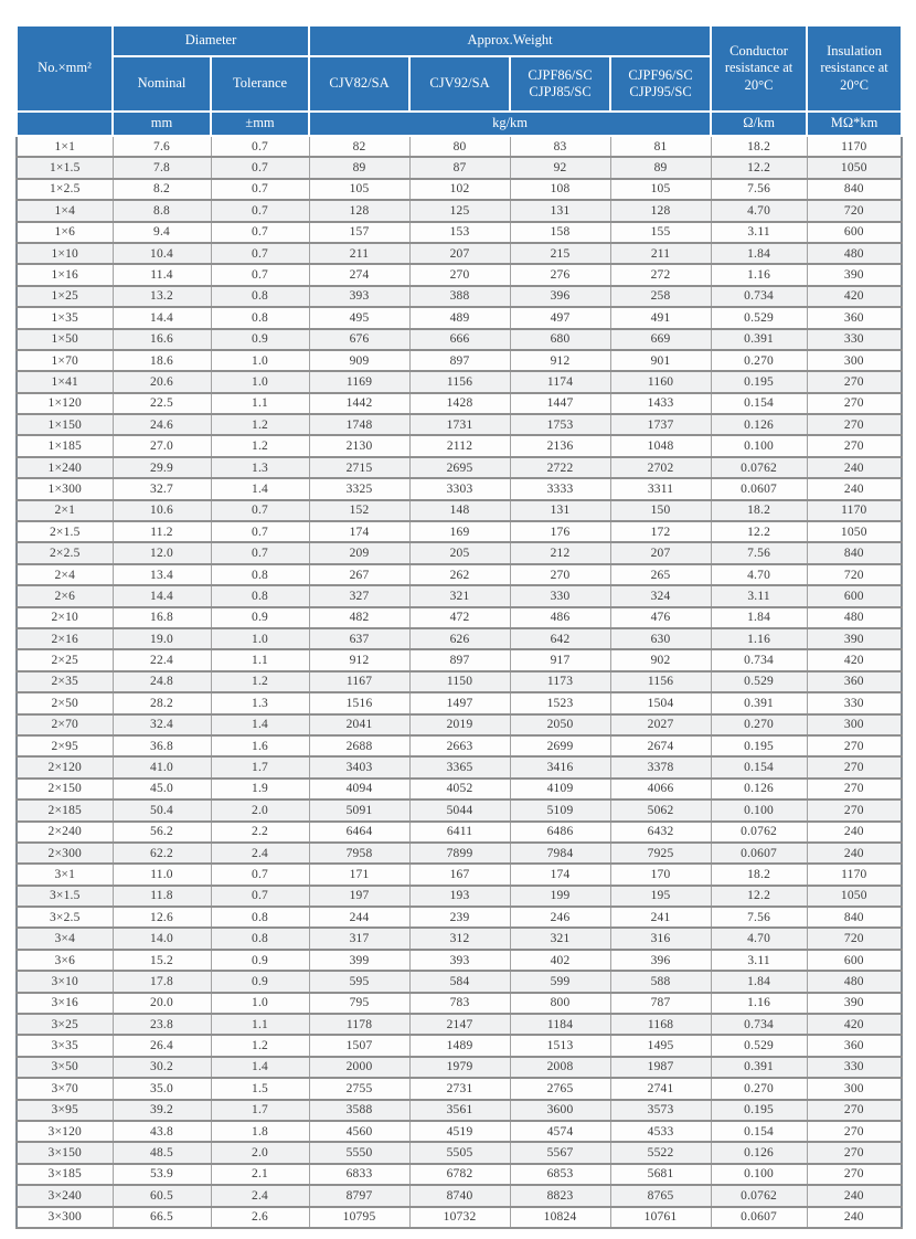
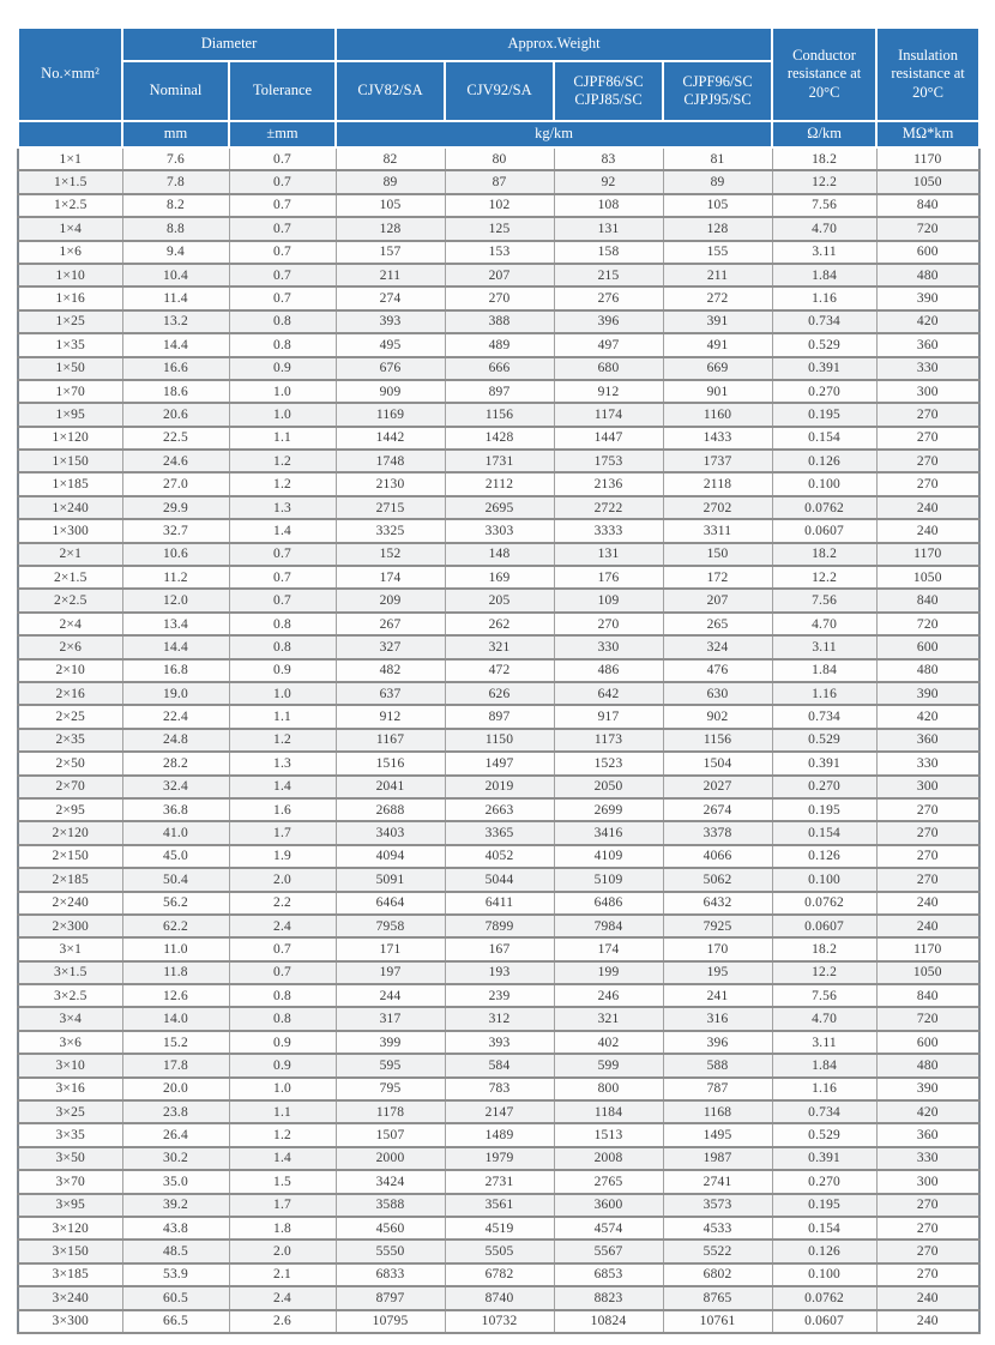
  No.×mm²	Diameter	Approx.Weight	Conductor resistance at 20°C	Insulation resistance at 20°C
  Nominal	Tolerance	CJV82/SA	CJV92/SA	CJPF86/SC CJPJ85/SC	CJPF96/SC CJPJ95/SC
  	mm	±mm	kg/km	Ω/km	MΩ*km
  1×1	7.6	0.7	82	80	83	81	18.2	1170
  1×1.5	7.8	0.7	89	87	92	89	12.2	1050
  1×2.5	8.2	0.7	105	102	108	105	7.56	840
  1×4	8.8	0.7	128	125	131	128	4.70	720
  1×6	9.4	0.7	157	153	158	155	3.11	600
  1×10	10.4	0.7	211	207	215	211	1.84	480
  1×16	11.4	0.7	274	270	276	272	1.16	390
- 1×25	13.2	0.8	393	388	396	258	0.734	420
+ 1×25	13.2	0.8	393	388	396	391	0.734	420
  1×35	14.4	0.8	495	489	497	491	0.529	360
  1×50	16.6	0.9	676	666	680	669	0.391	330
  1×70	18.6	1.0	909	897	912	901	0.270	300
- 1×41	20.6	1.0	1169	1156	1174	1160	0.195	270
+ 1×95	20.6	1.0	1169	1156	1174	1160	0.195	270
  1×120	22.5	1.1	1442	1428	1447	1433	0.154	270
  1×150	24.6	1.2	1748	1731	1753	1737	0.126	270
- 1×185	27.0	1.2	2130	2112	2136	1048	0.100	270
+ 1×185	27.0	1.2	2130	2112	2136	2118	0.100	270
  1×240	29.9	1.3	2715	2695	2722	2702	0.0762	240
  1×300	32.7	1.4	3325	3303	3333	3311	0.0607	240
  2×1	10.6	0.7	152	148	131	150	18.2	1170
  2×1.5	11.2	0.7	174	169	176	172	12.2	1050
- 2×2.5	12.0	0.7	209	205	212	207	7.56	840
+ 2×2.5	12.0	0.7	209	205	109	207	7.56	840
  2×4	13.4	0.8	267	262	270	265	4.70	720
  2×6	14.4	0.8	327	321	330	324	3.11	600
  2×10	16.8	0.9	482	472	486	476	1.84	480
  2×16	19.0	1.0	637	626	642	630	1.16	390
  2×25	22.4	1.1	912	897	917	902	0.734	420
  2×35	24.8	1.2	1167	1150	1173	1156	0.529	360
  2×50	28.2	1.3	1516	1497	1523	1504	0.391	330
  2×70	32.4	1.4	2041	2019	2050	2027	0.270	300
  2×95	36.8	1.6	2688	2663	2699	2674	0.195	270
  2×120	41.0	1.7	3403	3365	3416	3378	0.154	270
  2×150	45.0	1.9	4094	4052	4109	4066	0.126	270
  2×185	50.4	2.0	5091	5044	5109	5062	0.100	270
  2×240	56.2	2.2	6464	6411	6486	6432	0.0762	240
  2×300	62.2	2.4	7958	7899	7984	7925	0.0607	240
  3×1	11.0	0.7	171	167	174	170	18.2	1170
  3×1.5	11.8	0.7	197	193	199	195	12.2	1050
  3×2.5	12.6	0.8	244	239	246	241	7.56	840
  3×4	14.0	0.8	317	312	321	316	4.70	720
  3×6	15.2	0.9	399	393	402	396	3.11	600
  3×10	17.8	0.9	595	584	599	588	1.84	480
  3×16	20.0	1.0	795	783	800	787	1.16	390
  3×25	23.8	1.1	1178	2147	1184	1168	0.734	420
  3×35	26.4	1.2	1507	1489	1513	1495	0.529	360
  3×50	30.2	1.4	2000	1979	2008	1987	0.391	330
- 3×70	35.0	1.5	2755	2731	2765	2741	0.270	300
+ 3×70	35.0	1.5	3424	2731	2765	2741	0.270	300
  3×95	39.2	1.7	3588	3561	3600	3573	0.195	270
  3×120	43.8	1.8	4560	4519	4574	4533	0.154	270
  3×150	48.5	2.0	5550	5505	5567	5522	0.126	270
- 3×185	53.9	2.1	6833	6782	6853	5681	0.100	270
+ 3×185	53.9	2.1	6833	6782	6853	6802	0.100	270
  3×240	60.5	2.4	8797	8740	8823	8765	0.0762	240
  3×300	66.5	2.6	10795	10732	10824	10761	0.0607	240
